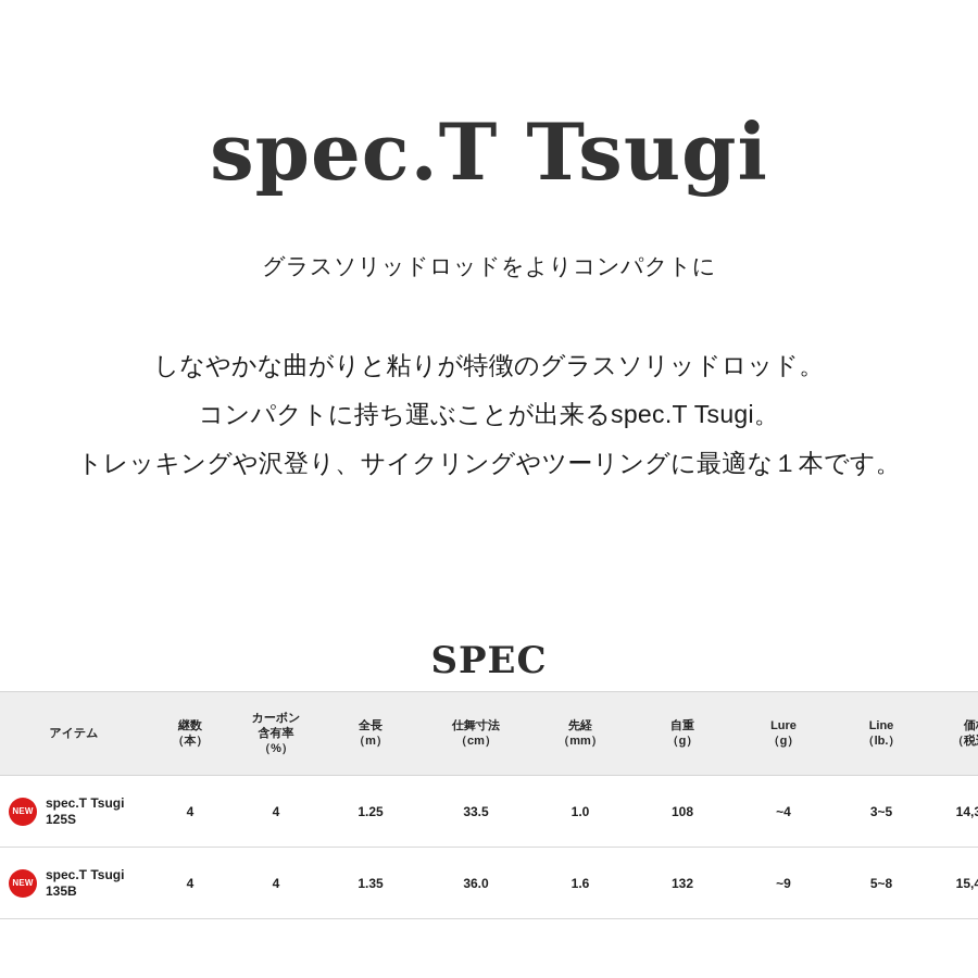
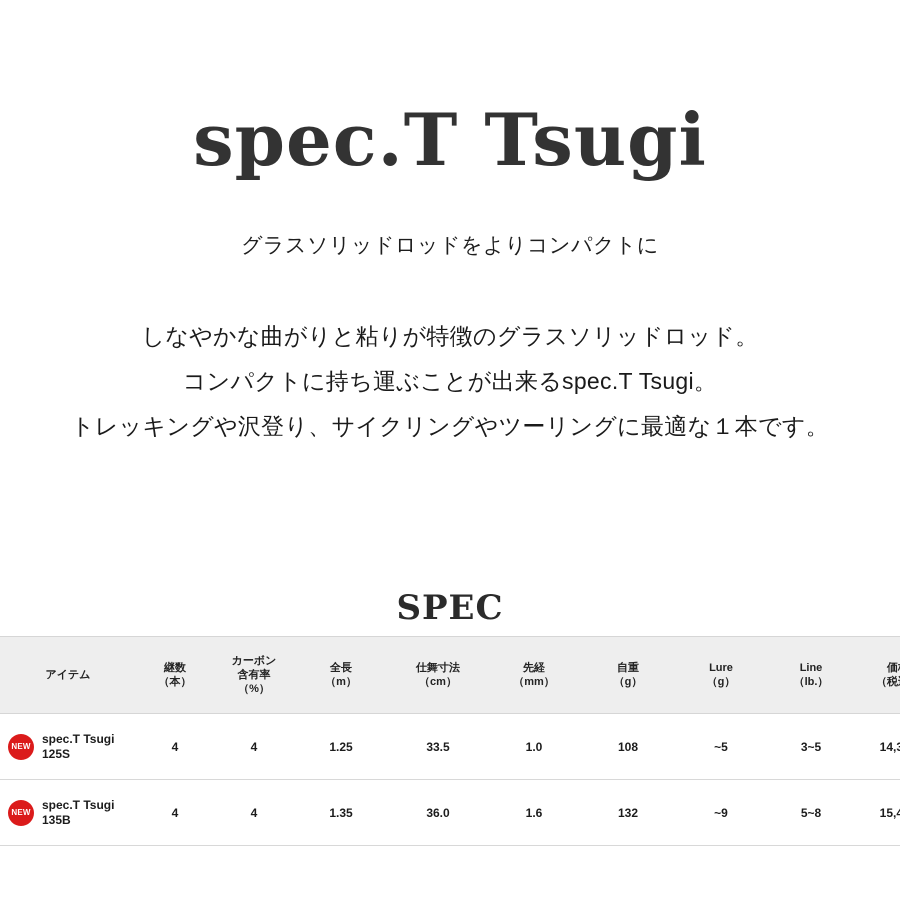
  spec.T Tsugi
  グラスソリッドロッドをよりコンパクトに
  しなやかな曲がりと粘りが特徴のグラスソリッドロッド。
  コンパクトに持ち運ぶことが出来るspec.T Tsugi。
  トレッキングや沢登り、サイクリングやツーリングに最適な１本です。
  SPEC
  アイテム	継数 （本）	カーボン 含有率 （%）	全長 （m）	仕舞寸法 （cm）	先経 （mm）	自重 （g）	Lure （g）	Line （lb.）	価 （税
- NEW spec.T Tsugi 125S	4	4	1.25	33.5	1.0	108	~4	3~5	14,
+ NEW spec.T Tsugi 125S	4	4	1.25	33.5	1.0	108	~5	3~5	14,
  NEW spec.T Tsugi 135B	4	4	1.35	36.0	1.6	132	~9	5~8	15,
